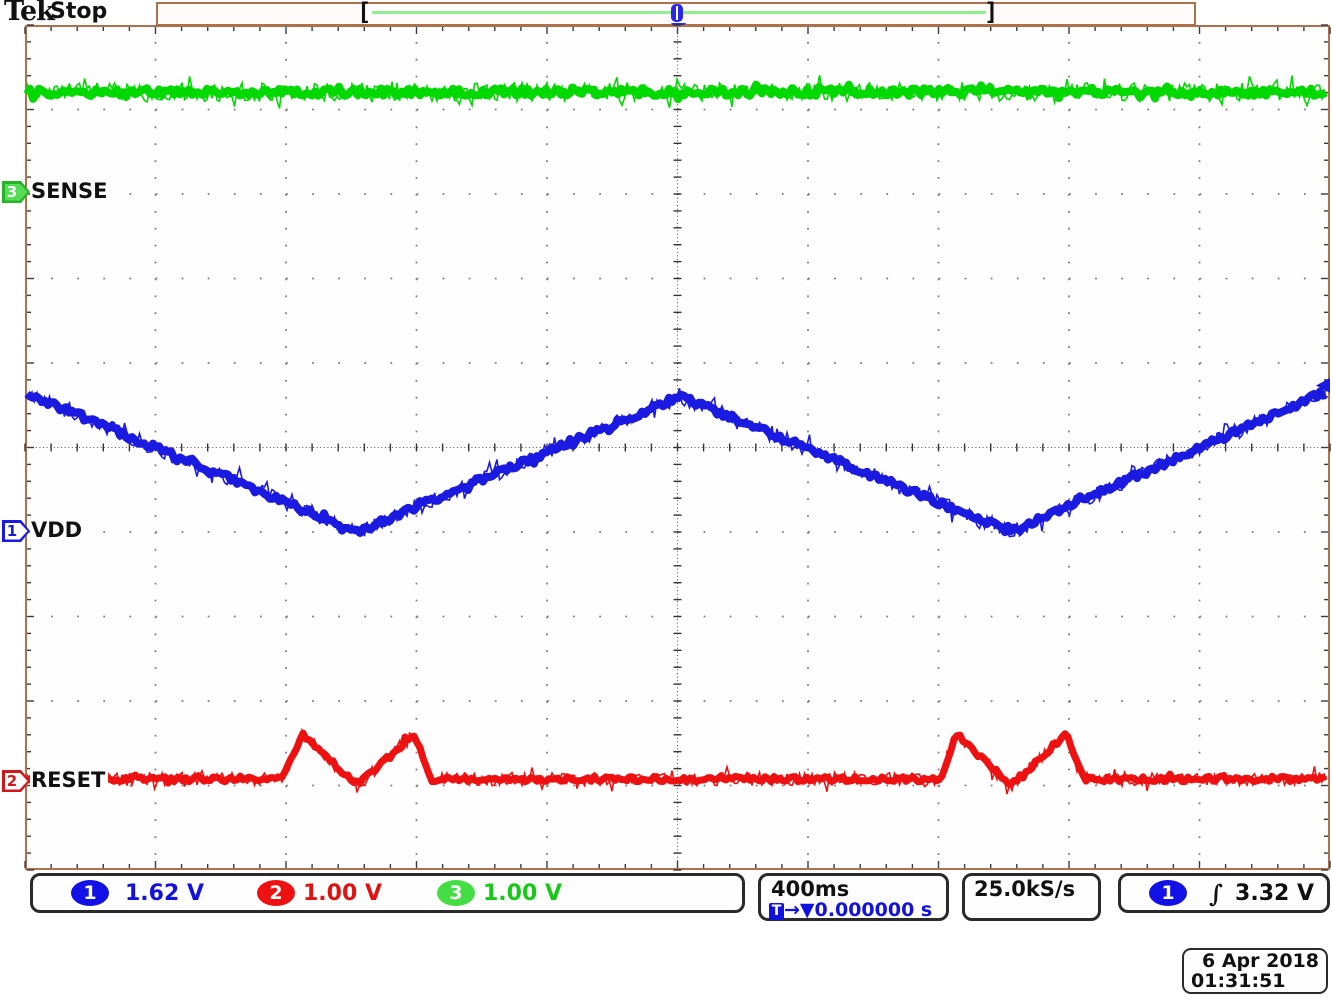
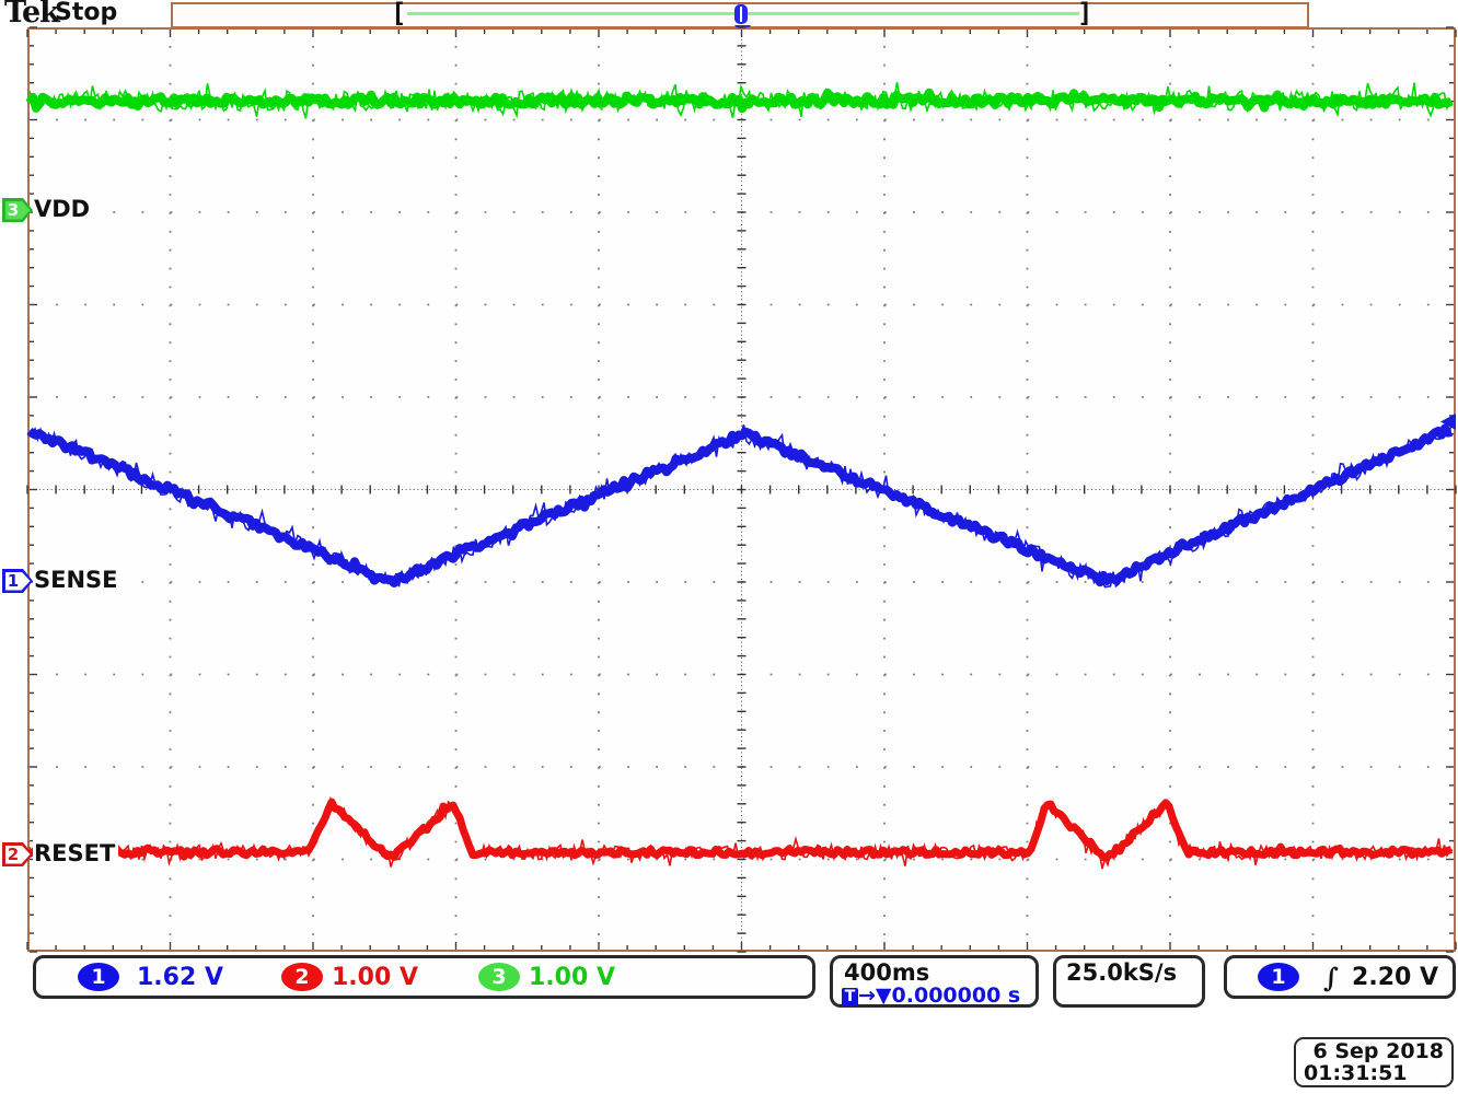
  Tek
  Stop
  [
  ]
  3
- SENSE
+ VDD
  1
- VDD
+ SENSE
  2
  RESET
  1
  1.62 V
  2
  1.00 V
  3
  1.00 V
  400ms
  T →▼0.000000 s
  25.0kS/s
  1
  ∫
- 3.32 V
+ 2.20 V
- 6 Apr 2018
+ 6 Sep 2018
  01:31:51
